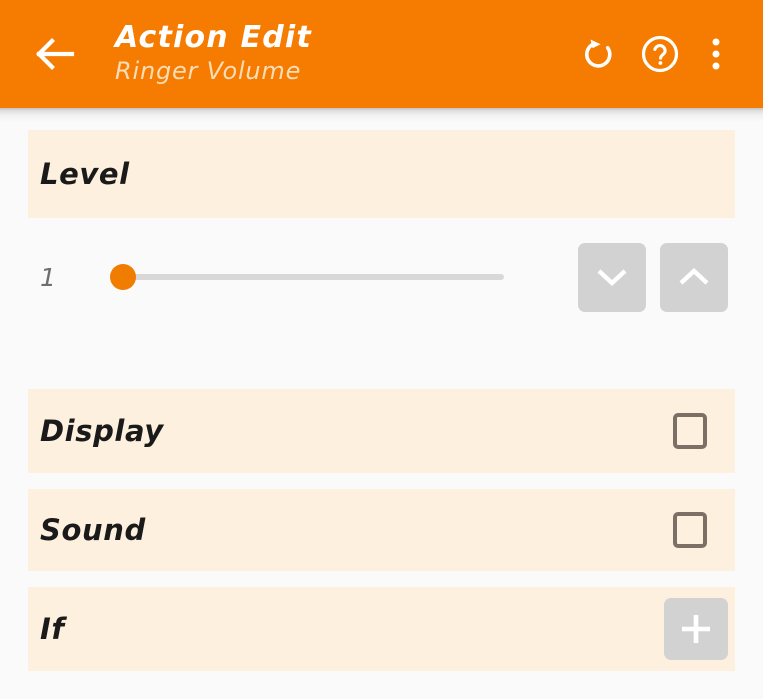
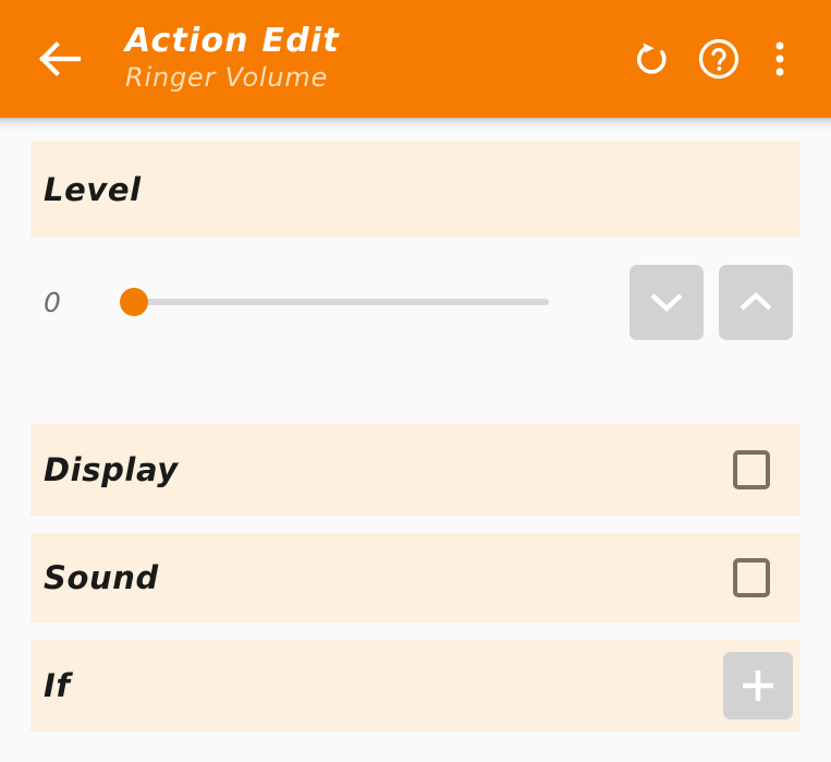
  Action Edit
  Ringer Volume
  Level
- 1
+ 0
  Display
  Sound
  If
